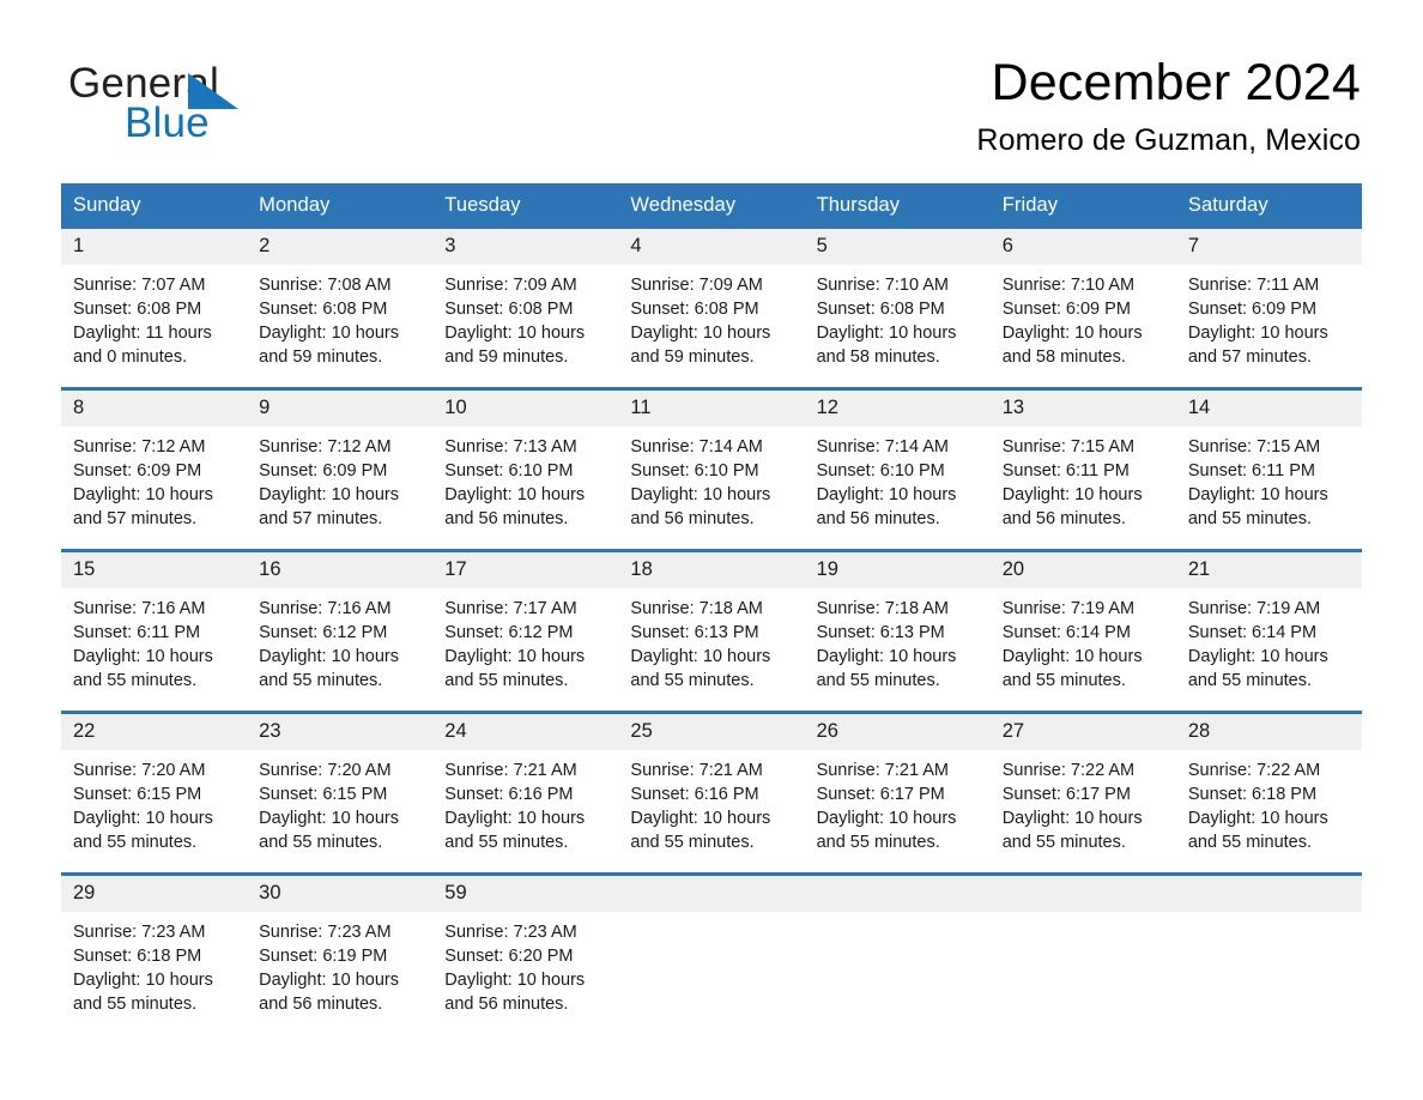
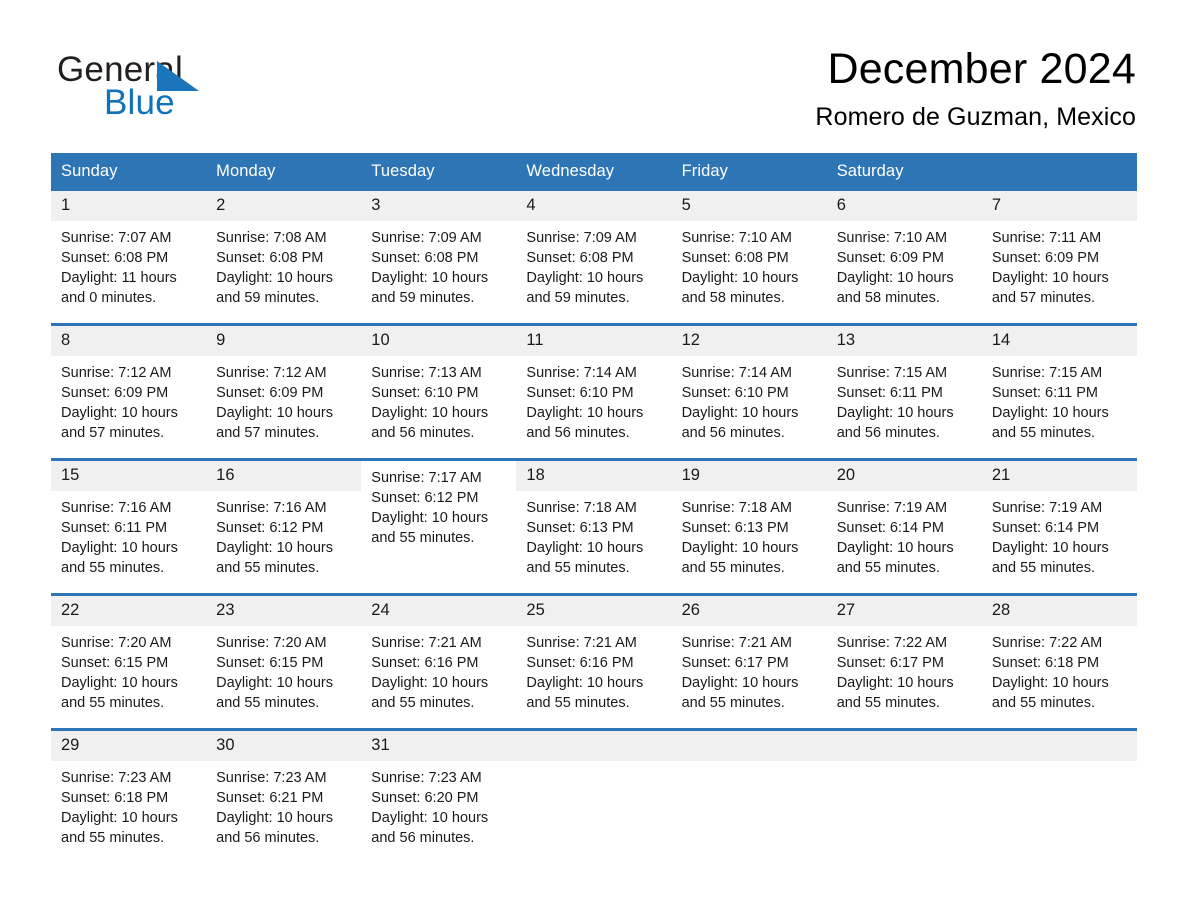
  General
  Blue
  December 2024
  Romero de Guzman, Mexico
  Sunday
  Monday
  Tuesday
  Wednesday
- Thursday
  Friday
  Saturday
  1
  Sunrise: 7:07 AM
  Sunset: 6:08 PM
  Daylight: 11 hours and 0 minutes.
  2
  Sunrise: 7:08 AM
  Sunset: 6:08 PM
  Daylight: 10 hours and 59 minutes.
  3
  Sunrise: 7:09 AM
  Sunset: 6:08 PM
  Daylight: 10 hours and 59 minutes.
  4
  Sunrise: 7:09 AM
  Sunset: 6:08 PM
  Daylight: 10 hours and 59 minutes.
  5
  Sunrise: 7:10 AM
  Sunset: 6:08 PM
  Daylight: 10 hours and 58 minutes.
  6
  Sunrise: 7:10 AM
  Sunset: 6:09 PM
  Daylight: 10 hours and 58 minutes.
  7
  Sunrise: 7:11 AM
  Sunset: 6:09 PM
  Daylight: 10 hours and 57 minutes.
  8
  Sunrise: 7:12 AM
  Sunset: 6:09 PM
  Daylight: 10 hours and 57 minutes.
  9
  Sunrise: 7:12 AM
  Sunset: 6:09 PM
  Daylight: 10 hours and 57 minutes.
  10
  Sunrise: 7:13 AM
  Sunset: 6:10 PM
  Daylight: 10 hours and 56 minutes.
  11
  Sunrise: 7:14 AM
  Sunset: 6:10 PM
  Daylight: 10 hours and 56 minutes.
  12
  Sunrise: 7:14 AM
  Sunset: 6:10 PM
  Daylight: 10 hours and 56 minutes.
  13
  Sunrise: 7:15 AM
  Sunset: 6:11 PM
  Daylight: 10 hours and 56 minutes.
  14
  Sunrise: 7:15 AM
  Sunset: 6:11 PM
  Daylight: 10 hours and 55 minutes.
  15
  Sunrise: 7:16 AM
  Sunset: 6:11 PM
  Daylight: 10 hours and 55 minutes.
  16
  Sunrise: 7:16 AM
  Sunset: 6:12 PM
  Daylight: 10 hours and 55 minutes.
- 17
  Sunrise: 7:17 AM
  Sunset: 6:12 PM
  Daylight: 10 hours and 55 minutes.
  18
  Sunrise: 7:18 AM
  Sunset: 6:13 PM
  Daylight: 10 hours and 55 minutes.
  19
  Sunrise: 7:18 AM
  Sunset: 6:13 PM
  Daylight: 10 hours and 55 minutes.
  20
  Sunrise: 7:19 AM
  Sunset: 6:14 PM
  Daylight: 10 hours and 55 minutes.
  21
  Sunrise: 7:19 AM
  Sunset: 6:14 PM
  Daylight: 10 hours and 55 minutes.
  22
  Sunrise: 7:20 AM
  Sunset: 6:15 PM
  Daylight: 10 hours and 55 minutes.
  23
  Sunrise: 7:20 AM
  Sunset: 6:15 PM
  Daylight: 10 hours and 55 minutes.
  24
  Sunrise: 7:21 AM
  Sunset: 6:16 PM
  Daylight: 10 hours and 55 minutes.
  25
  Sunrise: 7:21 AM
  Sunset: 6:16 PM
  Daylight: 10 hours and 55 minutes.
  26
  Sunrise: 7:21 AM
  Sunset: 6:17 PM
  Daylight: 10 hours and 55 minutes.
  27
  Sunrise: 7:22 AM
  Sunset: 6:17 PM
  Daylight: 10 hours and 55 minutes.
  28
  Sunrise: 7:22 AM
  Sunset: 6:18 PM
  Daylight: 10 hours and 55 minutes.
  29
  Sunrise: 7:23 AM
  Sunset: 6:18 PM
  Daylight: 10 hours and 55 minutes.
  30
  Sunrise: 7:23 AM
- Sunset: 6:19 PM
+ Sunset: 6:21 PM
  Daylight: 10 hours and 56 minutes.
- 59
+ 31
  Sunrise: 7:23 AM
  Sunset: 6:20 PM
  Daylight: 10 hours and 56 minutes.
